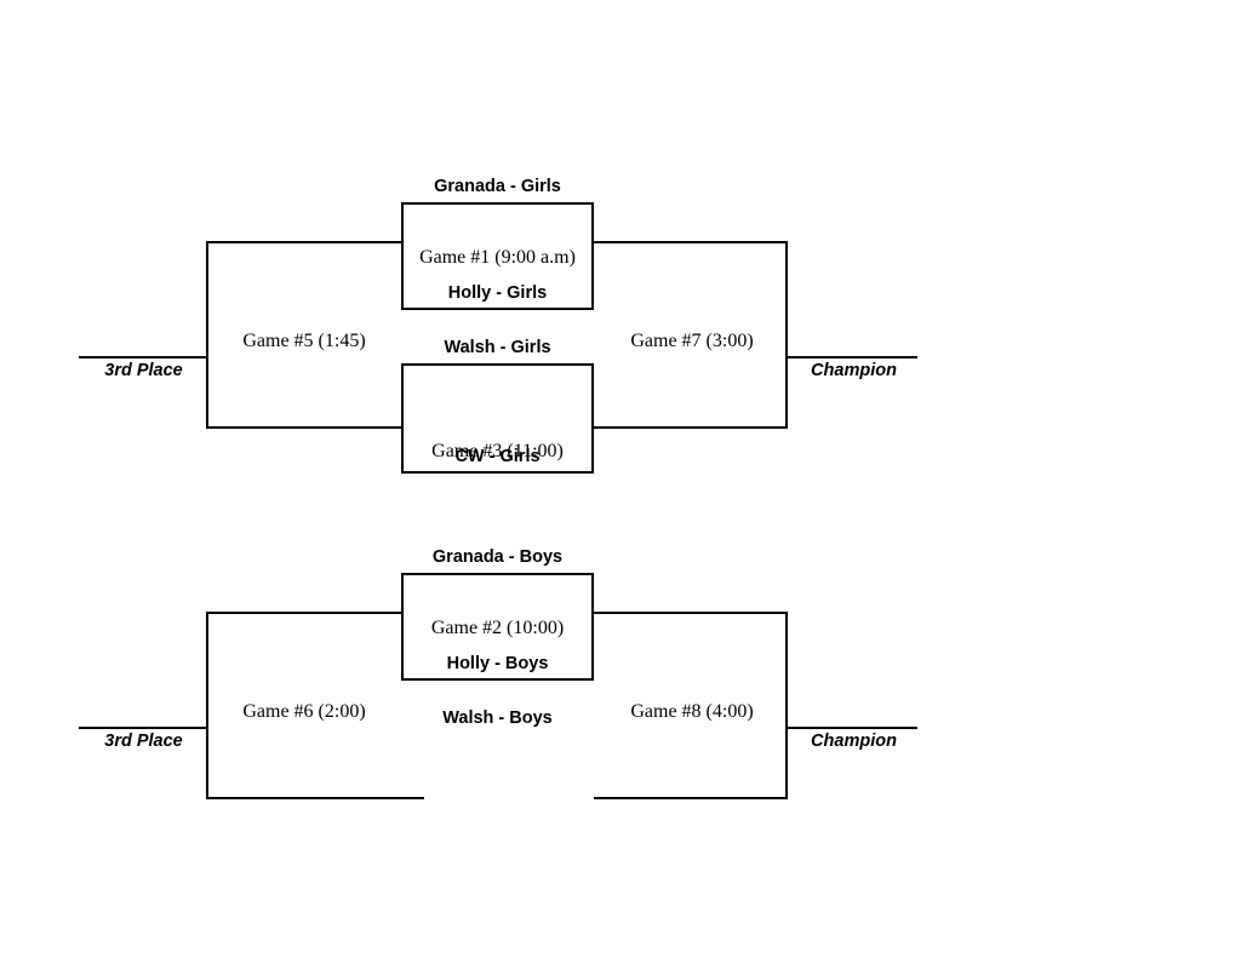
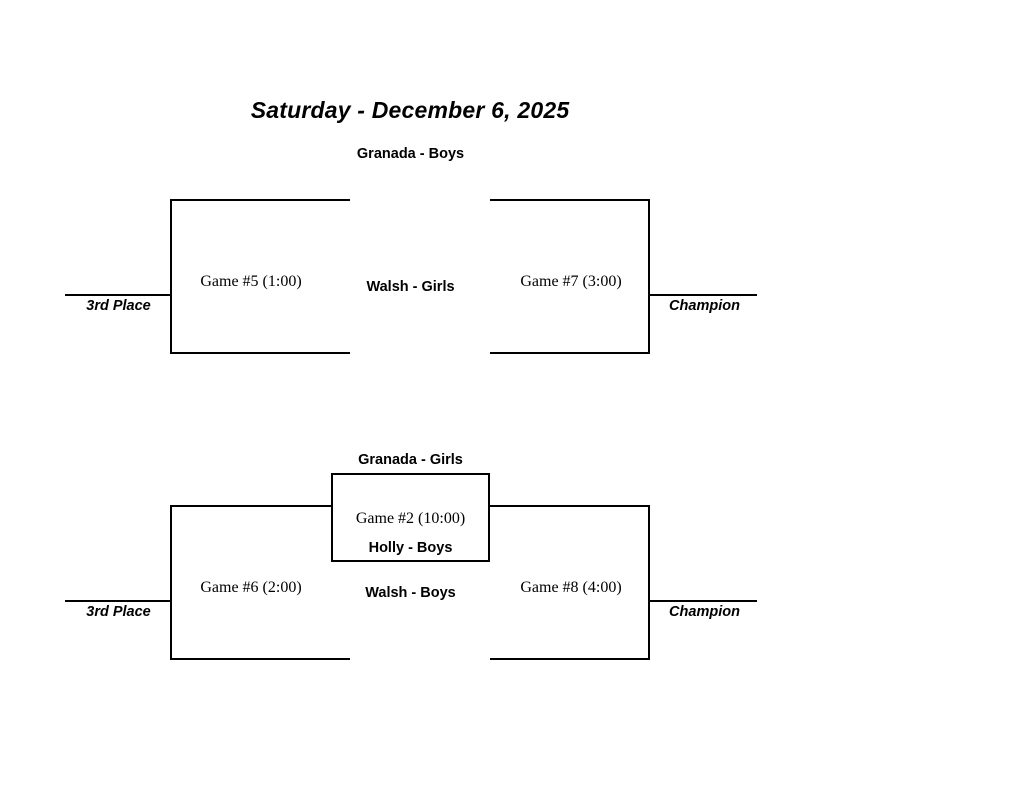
+ Saturday - December 6, 2025
- Game #5 (1:45)
+ Game #5 (1:00)
  Game #7 (3:00)
- Granada - Girls
+ Granada - Boys
- Game #1 (9:00 a.m)
- Holly - Girls
  Walsh - Girls
- Game #3 (11:00)
- CW - Girls
  3rd Place
  Champion
  Game #6 (2:00)
  Game #8 (4:00)
- Granada - Boys
+ Granada - Girls
  Game #2 (10:00)
  Holly - Boys
  Walsh - Boys
  3rd Place
  Champion
